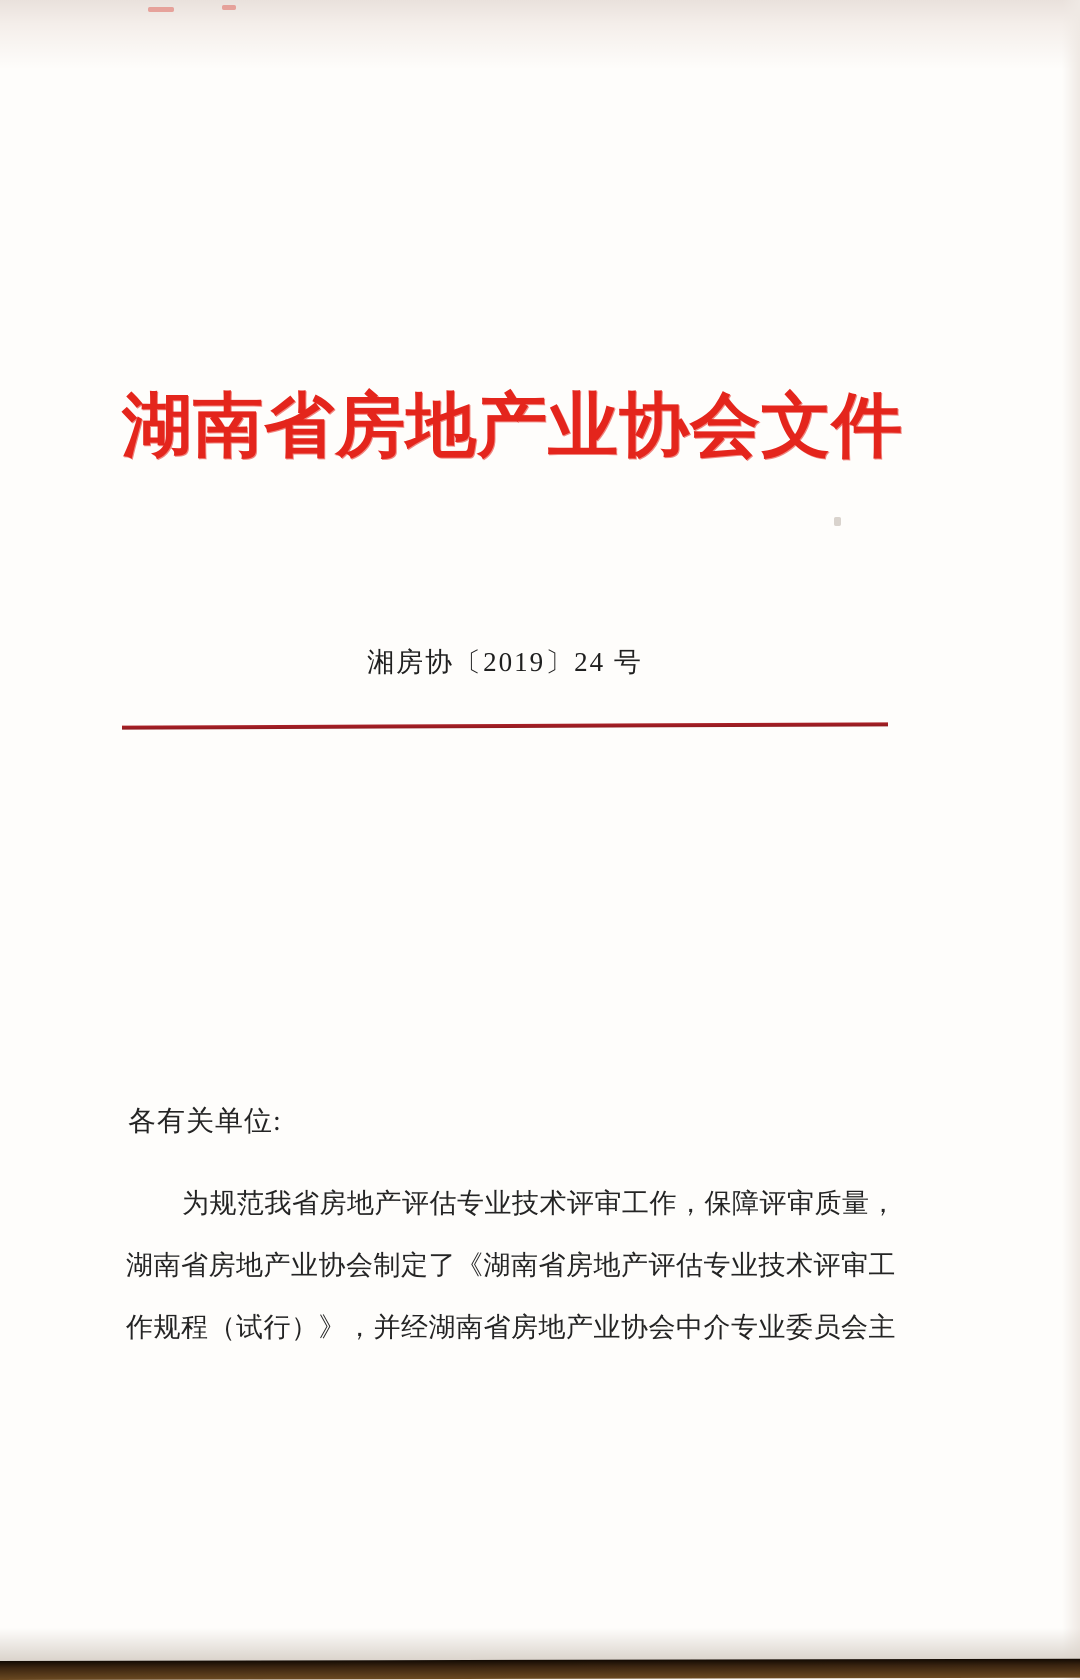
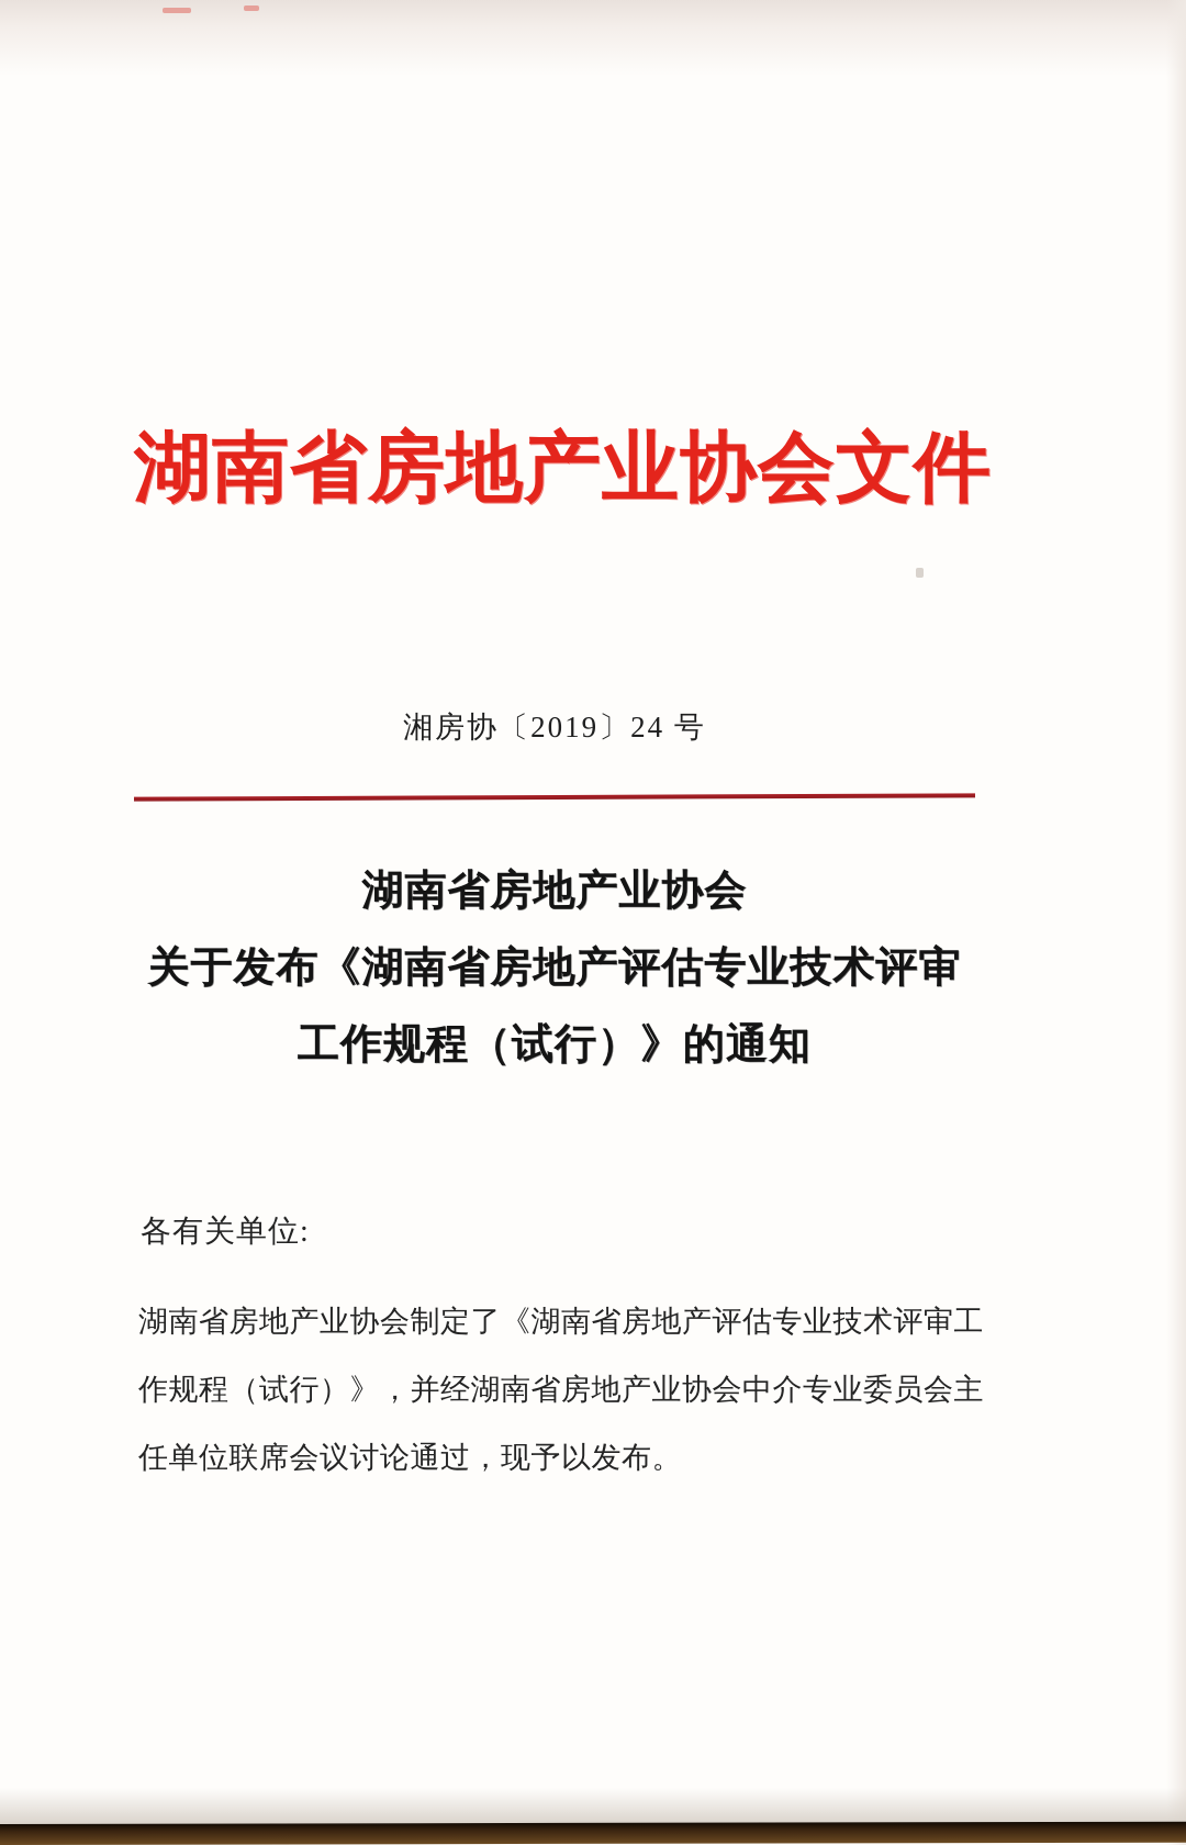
  湖南省房地产业协会文件
  湘房协〔2019〕24 号
+ 湖南省房地产业协会
+ 关于发布《湖南省房地产评估专业技术评审
+ 工作规程（试行）》的通知
  各有关单位:
- 为规范我省房地产评估专业技术评审工作，保障评审质量，
  湖南省房地产业协会制定了《湖南省房地产评估专业技术评审工
  作规程（试行）》，并经湖南省房地产业协会中介专业委员会主
+ 任单位联席会议讨论通过，现予以发布。
